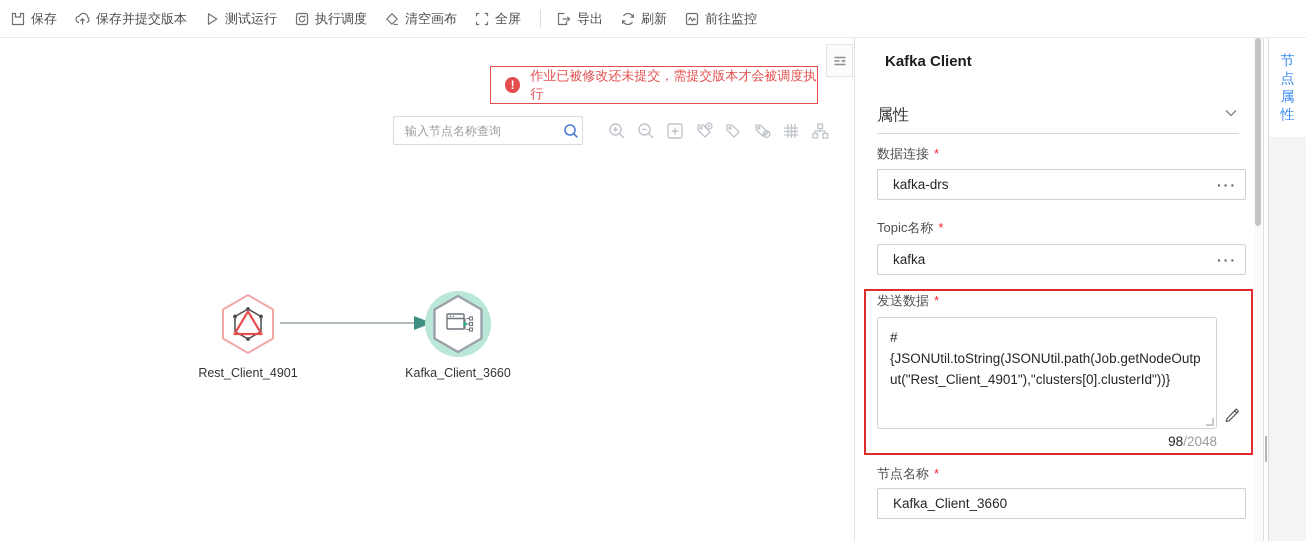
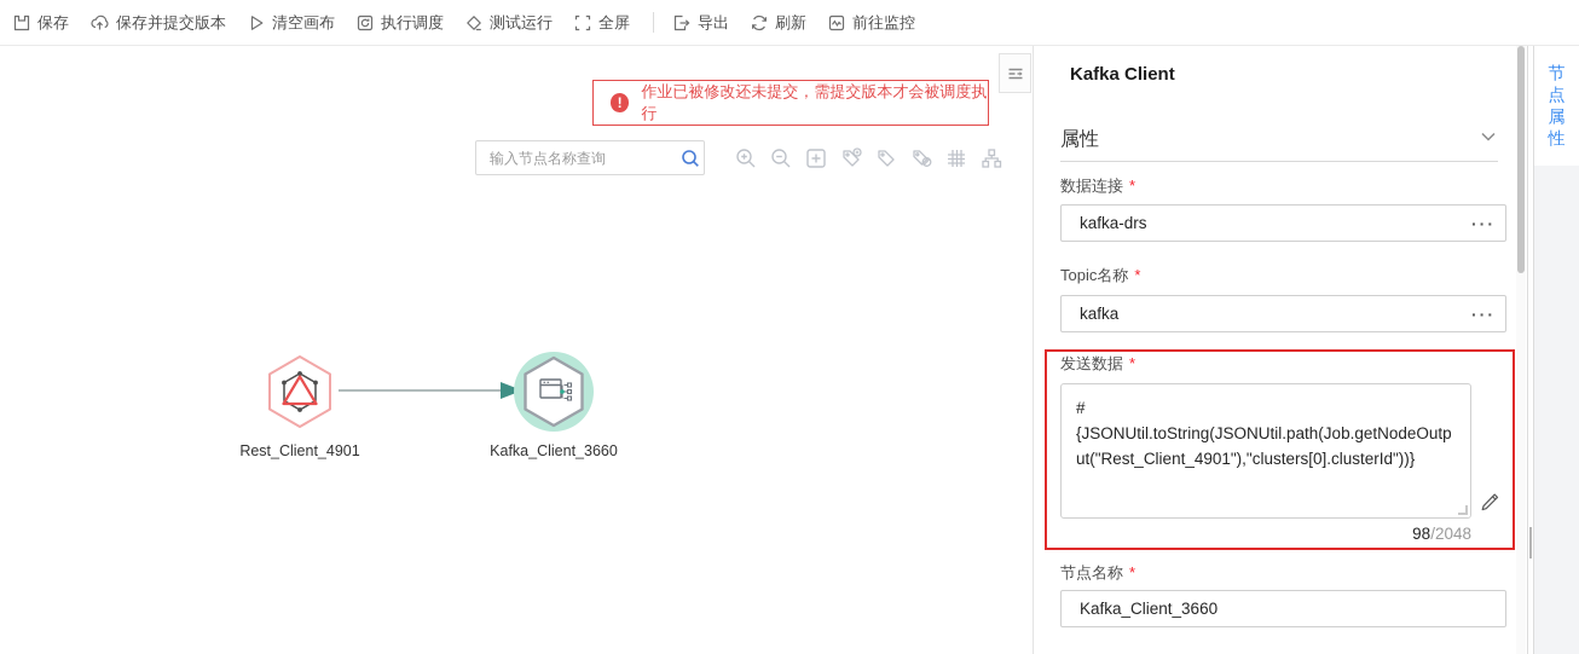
  保存
  保存并提交版本
- 测试运行
+ 清空画布
  执行调度
- 清空画布
+ 测试运行
  全屏
  导出
  刷新
  前往监控
  !
  作业已被修改还未提交，需提交版本才会被调度执行
  输入节点名称查询
  Rest_Client_4901
  Kafka_Client_3660
  Kafka Client
  属性
  数据连接 *
  kafka-drs
  ···
  Topic名称 *
  kafka
  ···
  发送数据 *
  #
  98/2048
  节点名称 *
  Kafka_Client_3660
  节点属性
